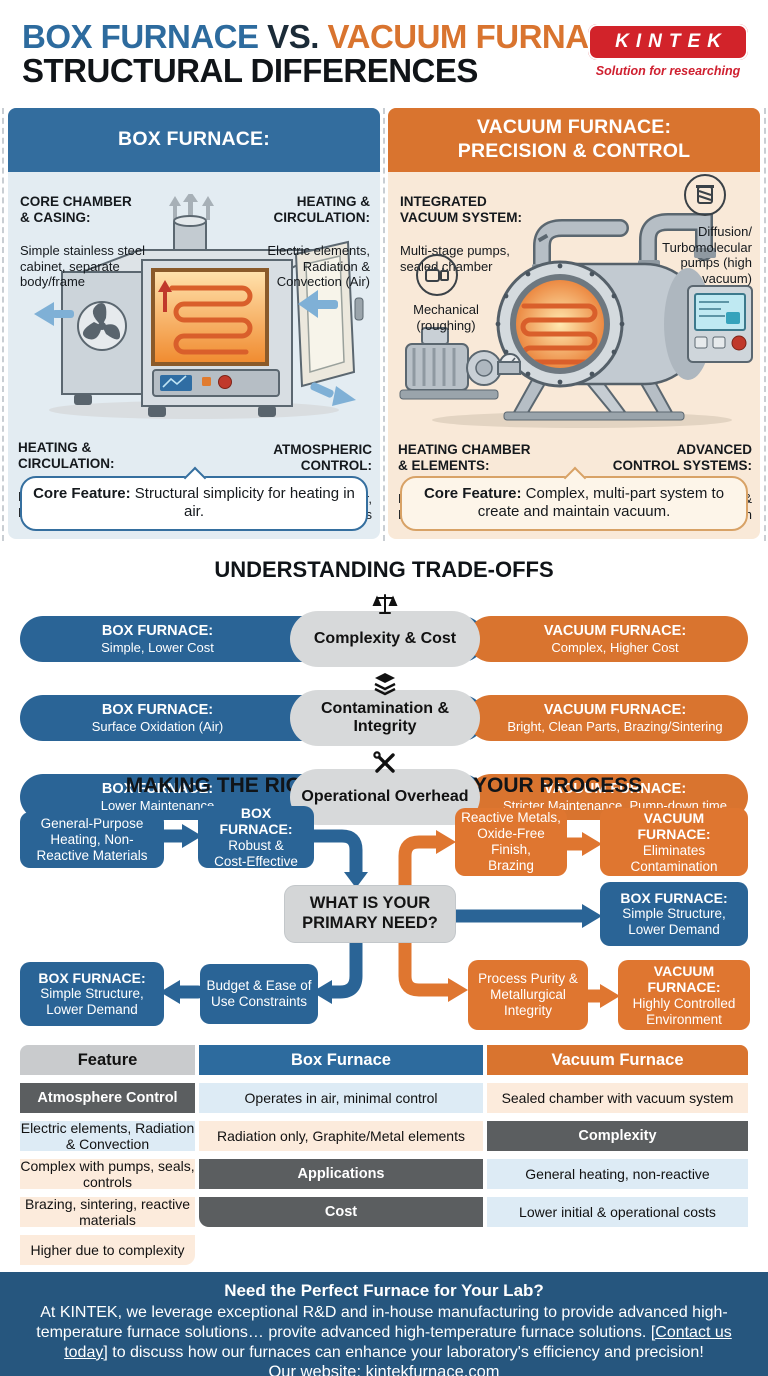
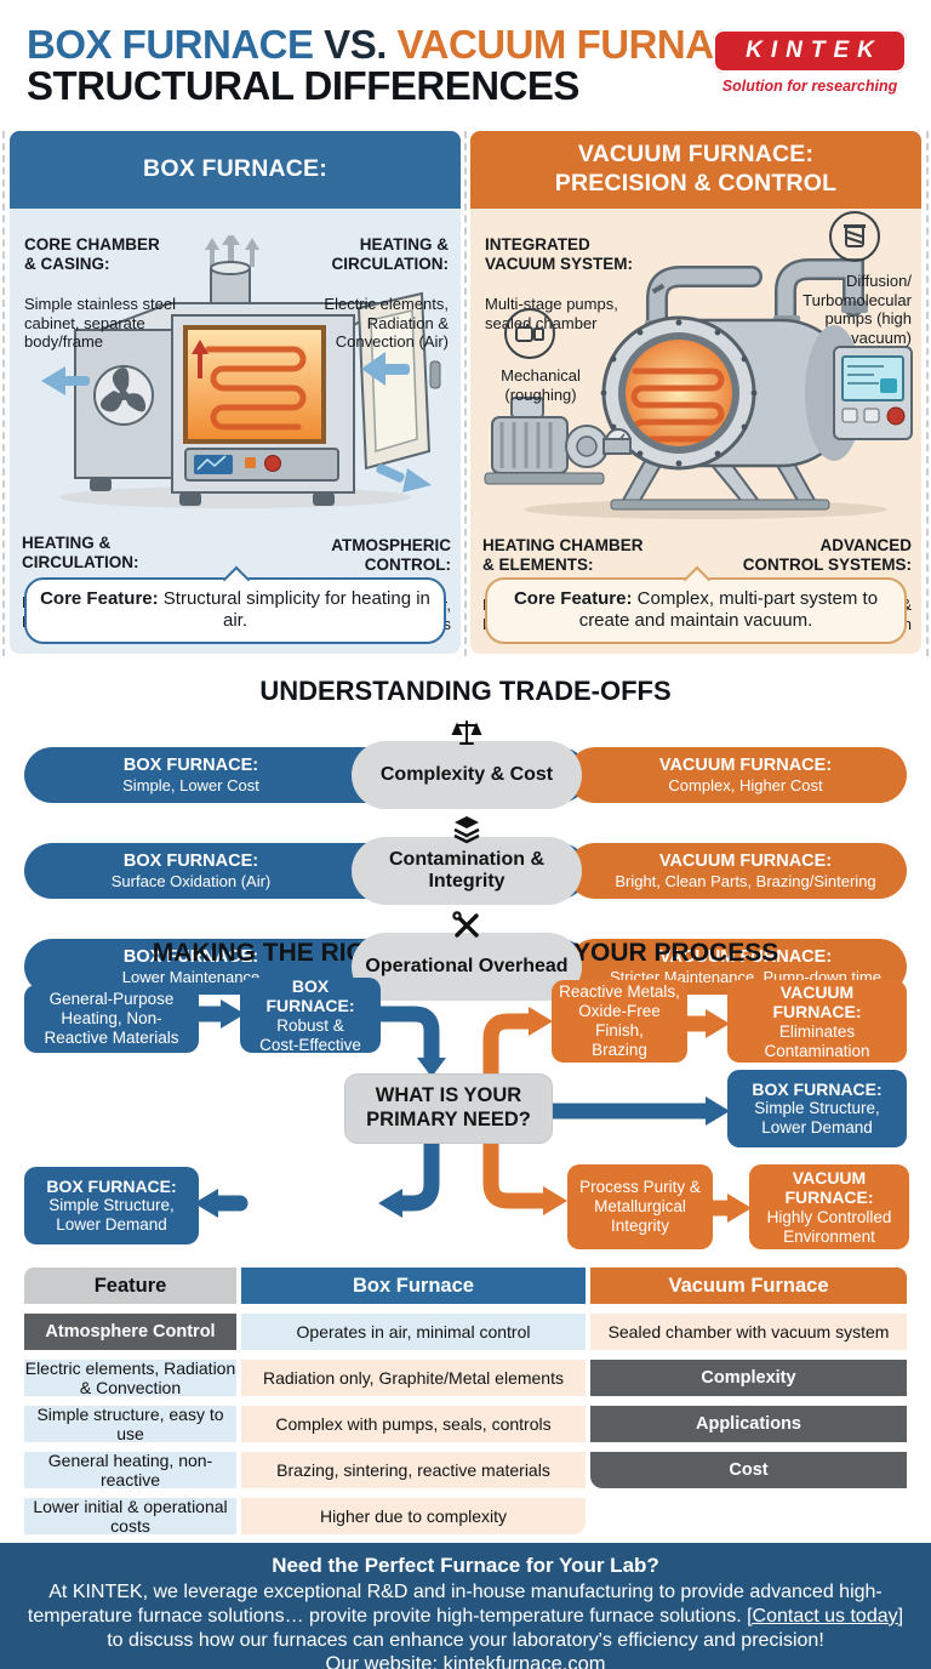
  BOX FURNACE VS. VACUUM FURNA
  STRUCTURAL DIFFERENCES
  KINTEK
  Solution for researching
  BOX FURNACE:
  CORE CHAMBER
  & CASING:
  Simple stainless steel cabinet, separate body/frame
  HEATING &
  CIRCULATION:
  Electric elements,
  Radiation &
  Convection (Air)
  HEATING &
  CIRCULATION:
  ATMOSPHERIC
  CONTROL:
  Core Feature: Structural simplicity for heating in air.
  VACUUM FURNACE:
  PRECISION & CONTROL
  INTEGRATED
  VACUUM SYSTEM:
  Multi-stage pumps,
  sealed chamber
  Diffusion/
  Turbomolecular
  pumps (high
  vacuum)
  Mechanical
  (roughing)
  HEATING CHAMBER
  & ELEMENTS:
  ADVANCED
  CONTROL SYSTEMS:
  Core Feature: Complex, multi-part system to create and maintain vacuum.
  UNDERSTANDING TRADE-OFFS
  BOX FURNACE:
  Simple, Lower Cost
  VACUUM FURNACE:
  Complex, Higher Cost
  Complexity & Cost
  BOX FURNACE:
  Surface Oxidation (Air)
  VACUUM FURNACE:
  Bright, Clean Parts, Brazing/Sintering
  Contamination & Integrity
  BOX FURNACE:
  Lower Maintenanc
  VACUUM FURNACE:
  Stricter Maintenance, Pump-down time
  Operational Overhead
  General-Purpose
  Heating, Non-
  Reactive Materials
  BOX FURNACE:
  Robust &
  Cost-Effective
  Reactive Metals,
  Oxide-Free Finish,
  Brazing
  VACUUM FURNACE:
  Eliminates
  Contamination
  WHAT IS YOUR
  PRIMARY NEED?
  BOX FURNACE:
  Simple Structure,
  Lower Demand
  BOX FURNACE:
  Simple Structure,
  Lower Demand
- Budget & Ease of
- Use Constraints
  Process Purity &
  Metallurgical
  Integrity
  VACUUM FURNACE:
  Highly Controlled
  Environment
  Feature
  Box Furnace
  Vacuum Furnace
  Atmosphere Control
  Operates in air, minimal control
  Sealed chamber with vacuum system
  Electric elements, Radiation & Convection
  Radiation only, Graphite/Metal elements
  Complexity
+ Simple structure, easy to use
  Complex with pumps, seals, controls
  Applications
  General heating, non-reactive
  Brazing, sintering, reactive materials
  Cost
  Lower initial & operational costs
  Higher due to complexity
  Need the Perfect Furnace for Your Lab?
- At KINTEK, we leverage exceptional R&D and in-house manufacturing to provide advanced high-temperature furnace solutions… provite advanced high-temperature furnace solutions. [Contact us today] to discuss how our furnaces can enhance your laboratory's efficiency and precision!
+ At KINTEK, we leverage exceptional R&D and in-house manufacturing to provide advanced high-temperature furnace solutions… provite provite high-temperature furnace solutions. [Contact us today] to discuss how our furnaces can enhance your laboratory's efficiency and precision!
  Our website: kintekfurnace.com
